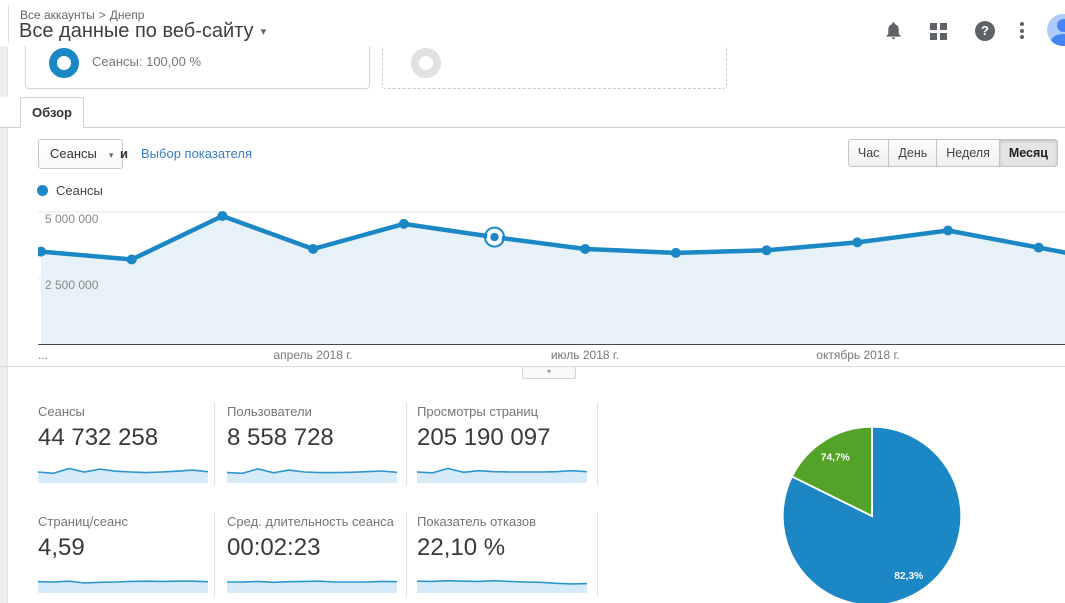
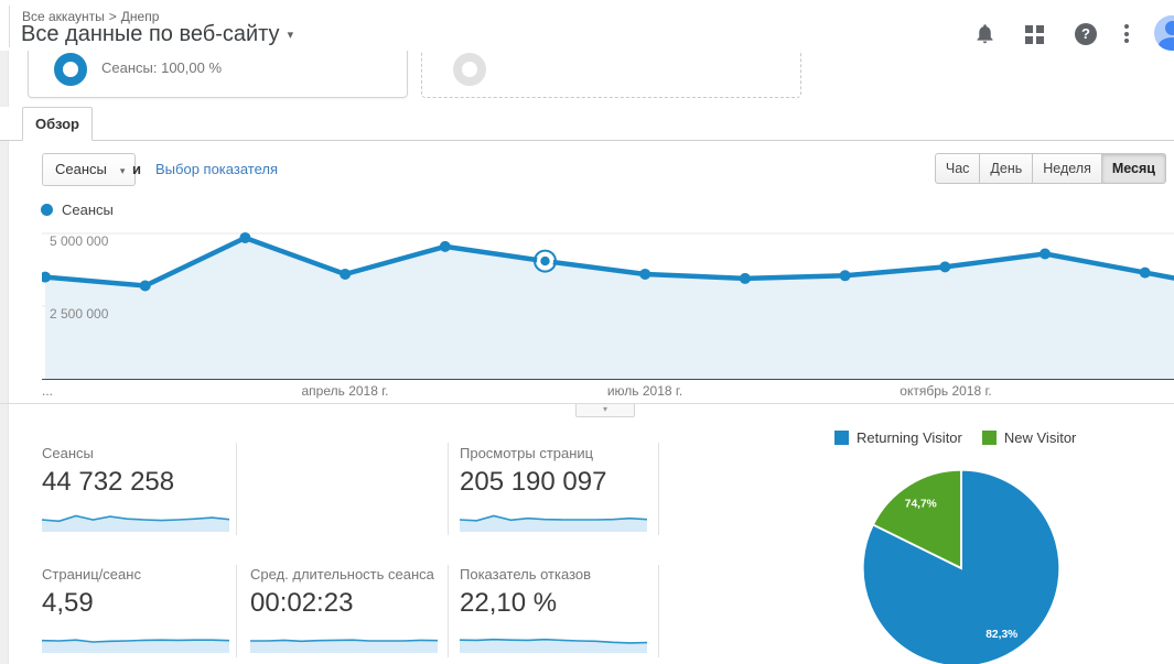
  Все аккаунты > Днепр
  Все данные по веб-сайту ▾
  ?
  Сеансы: 100,00 %
  Обзор
  Сеансы ▾
  и
  Выбор показателя
  Час
  День
  Неделя
  Месяц
  Сеансы
  5 000 000
  2 500 000
  ...
  апрель 2018 г.
  июль 2018 г.
  октябрь 2018 г.
  ▾
  Сеансы
  44 732 258
- Пользователи
- 8 558 728
  Просмотры страниц
  205 190 097
  Страниц/сеанс
  4,59
  Сред. длительность сеанса
  00:02:23
  Показатель отказов
  22,10 %
+ Returning Visitor
+ New Visitor
  82,3%
  74,7%
